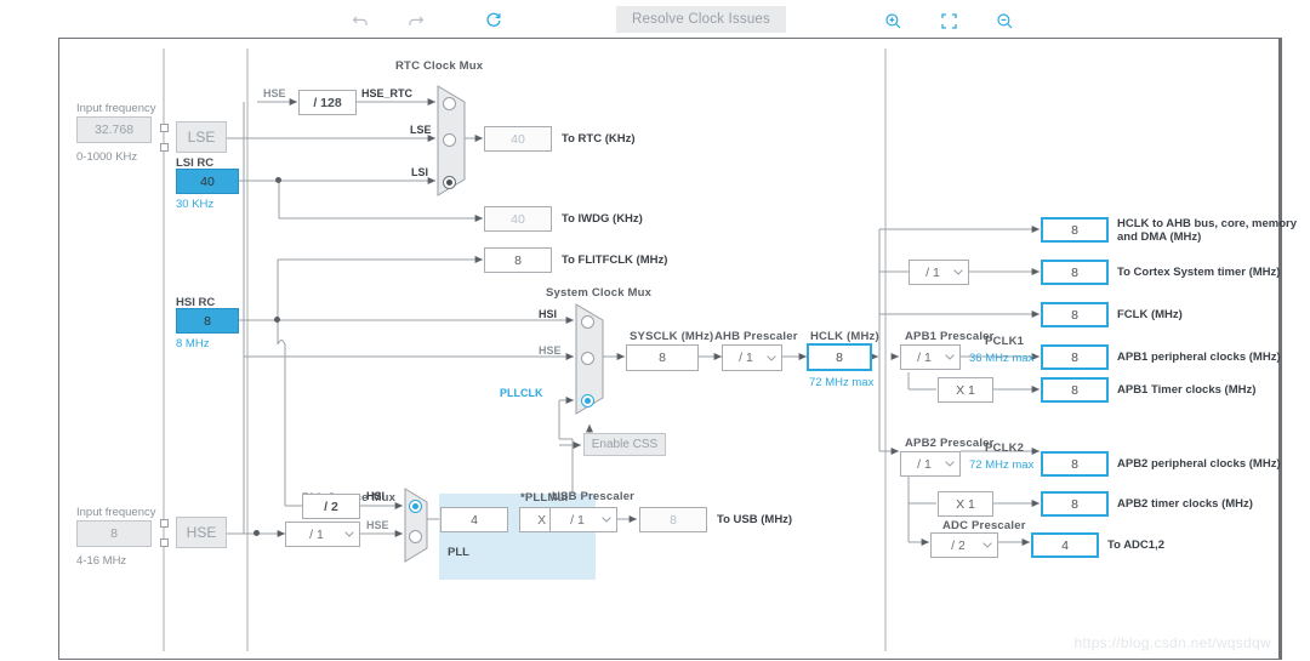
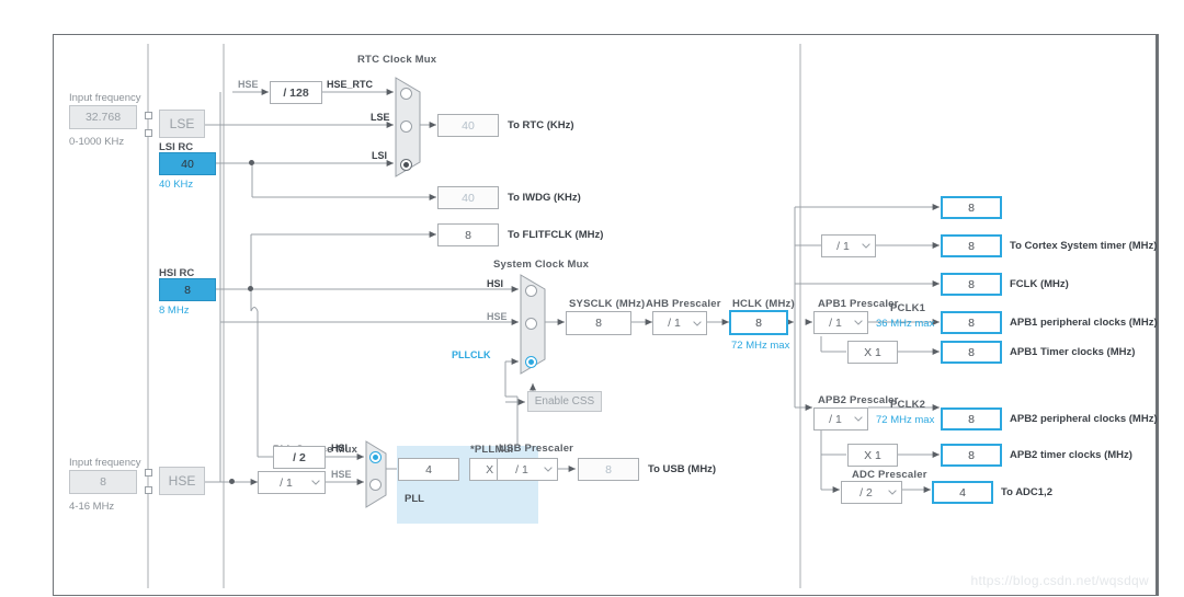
- Resolve Clock Issues
  Input frequency
  32.768
  0-1000 KHz
  LSE
  LSI RC
  40
- 30 KHz
+ 40 KHz
  HSI RC
  8
  8 MHz
  Input frequency
  8
  4-16 MHz
  HSE
  RTC Clock Mux
  HSE
  / 128
  HSE_RTC
  LSE
  LSI
  40
  To RTC (KHz)
  40
  To IWDG (KHz)
  8
  To FLITFCLK (MHz)
  System Clock Mux
  HSI
  HSE
  PLLCLK
  Enable CSS
  SYSCLK (MHz)
  8
  AHB Prescaler
  / 1
  HCLK (MHz)
  8
  72 MHz max
  / 2
  HSI
  / 1
  HSE
  PLL
  4
  *PLLMul
  USB Prescaler
  / 1
  8
  To USB (MHz)
  8
- HCLK to AHB bus, core, memory and DMA (MHz)
  / 1
  8
  To Cortex System timer (MHz)
  8
  FCLK (MHz)
  APB1 Prescaler
  / 1
  PCLK1
  36 MHz max
  8
  APB1 peripheral clocks (MHz)
  X 1
  8
  APB1 Timer clocks (MHz)
  APB2 Prescaler
  / 1
  PCLK2
  72 MHz max
  8
  APB2 peripheral clocks (MHz)
  X 1
  8
  APB2 timer clocks (MHz)
  ADC Prescaler
  / 2
  4
  To ADC1,2
  https://blog.csdn.net/wqsdqw
